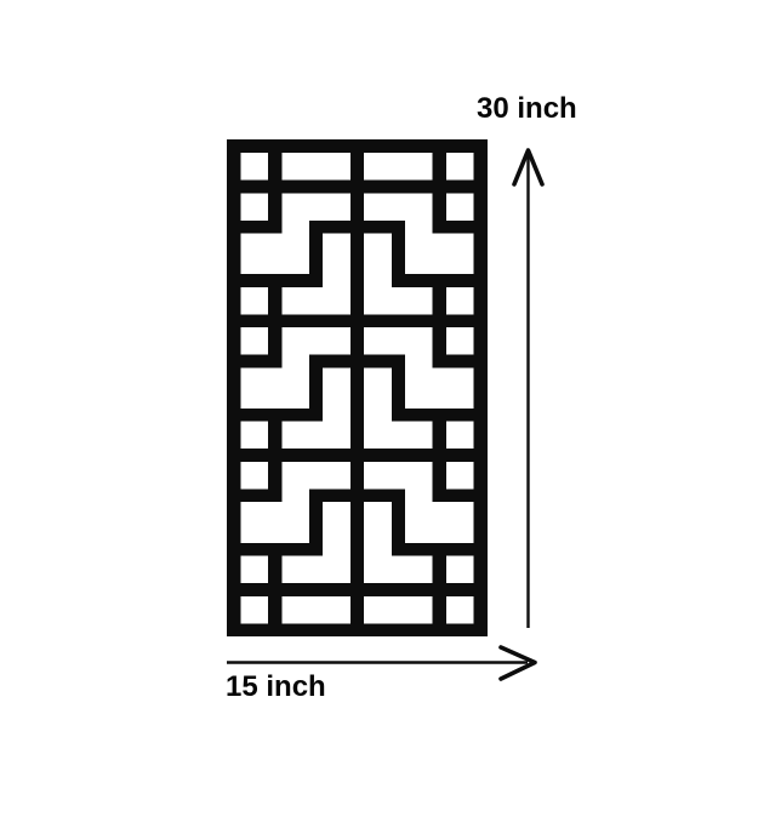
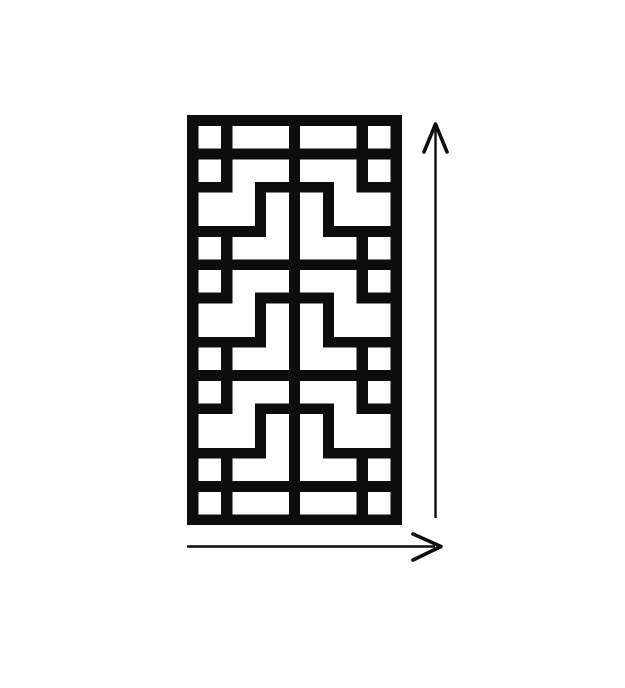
- 30 inch
- 15 inch
